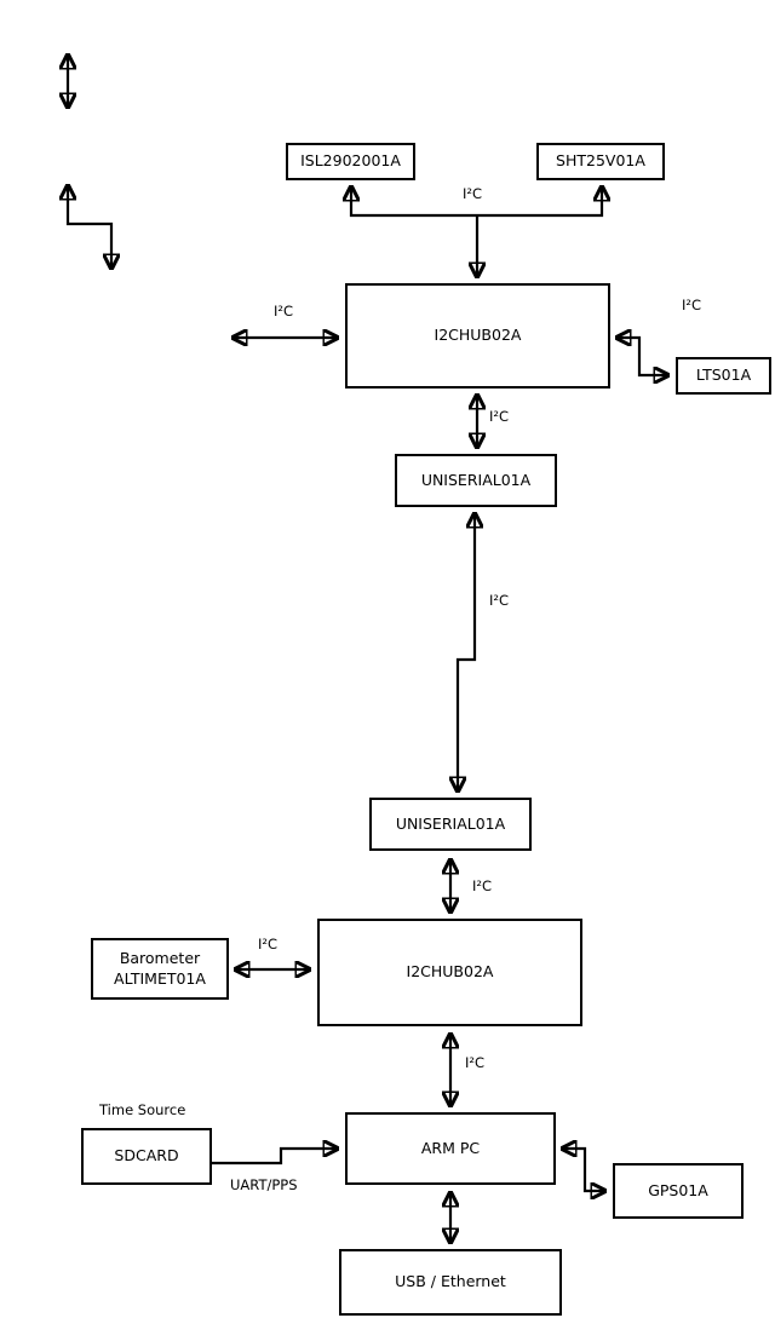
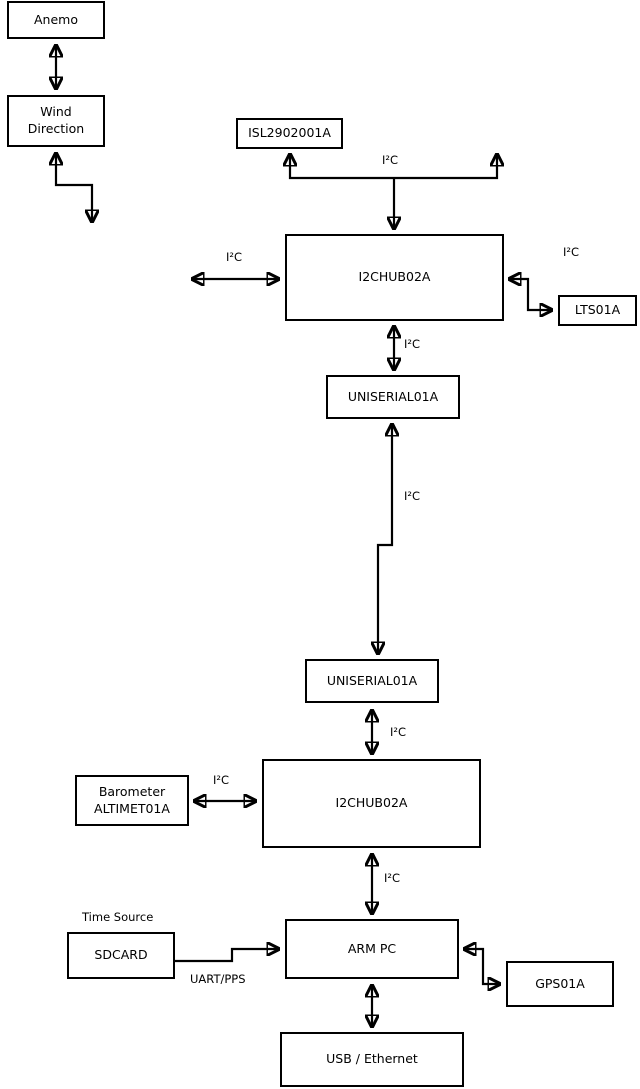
+ Anemo
+ Wind
+ Direction
  ISL2902001A
- SHT25V01A
  I2CHUB02A
  LTS01A
  UNISERIAL01A
  UNISERIAL01A
  I2CHUB02A
  Barometer
  ALTIMET01A
  SDCARD
  ARM PC
  GPS01A
  USB / Ethernet
  I²C
  I²C
  I²C
  I²C
  I²C
  I²C
  I²C
  I²C
  UART/PPS
  Time Source
